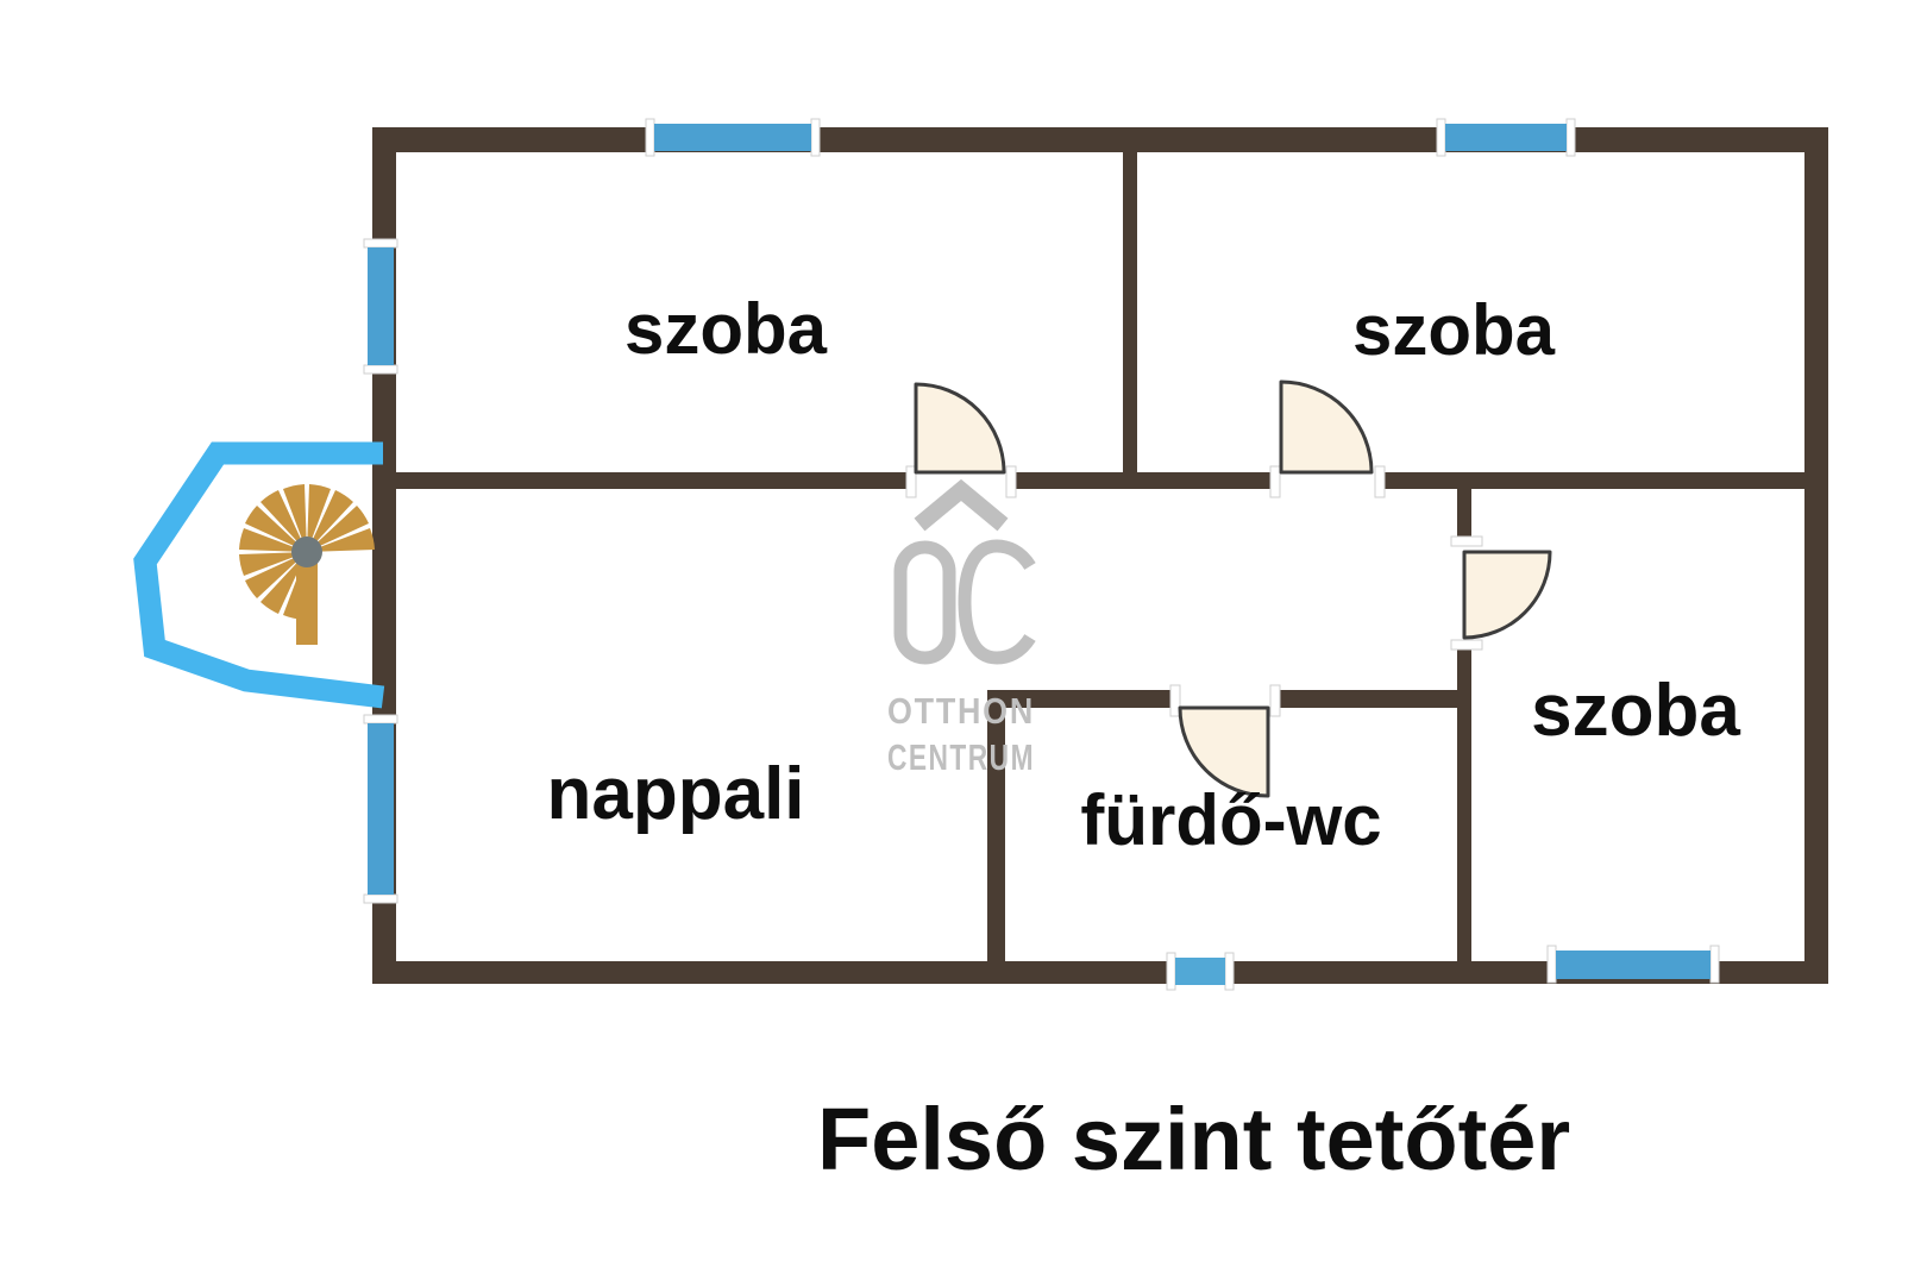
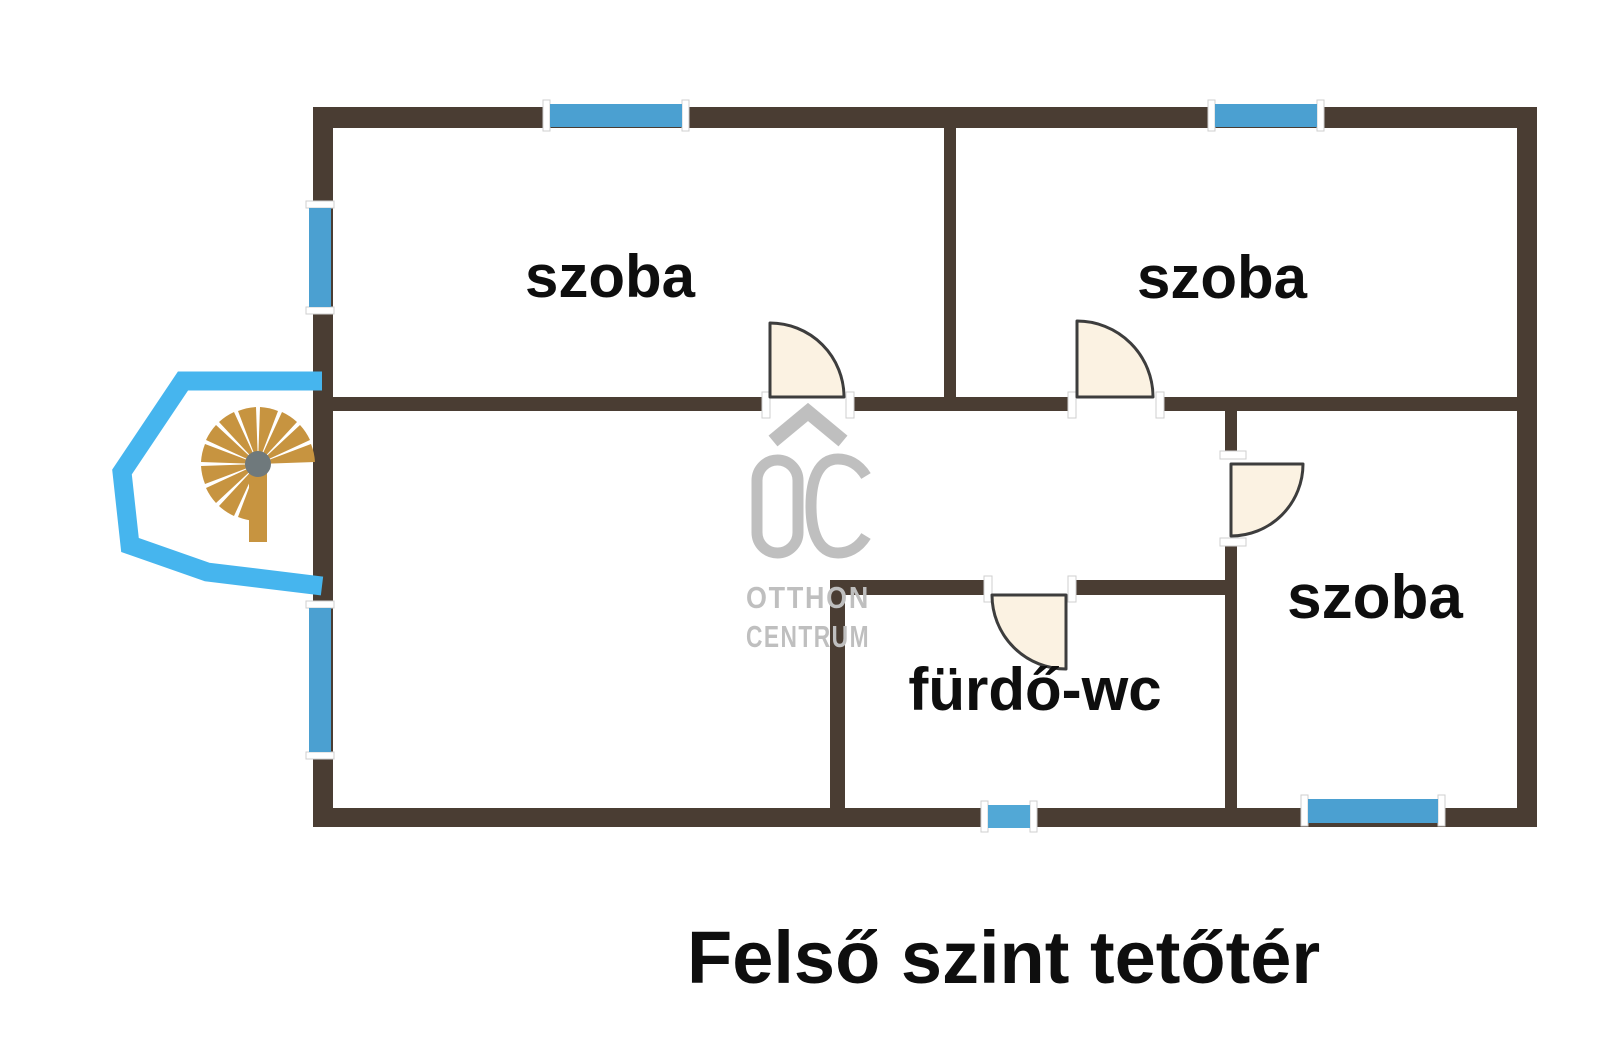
  OTTHON
  CENTRUM
  szoba
  szoba
- nappali
  fürdő-wc
  szoba
  Felső szint tetőtér
